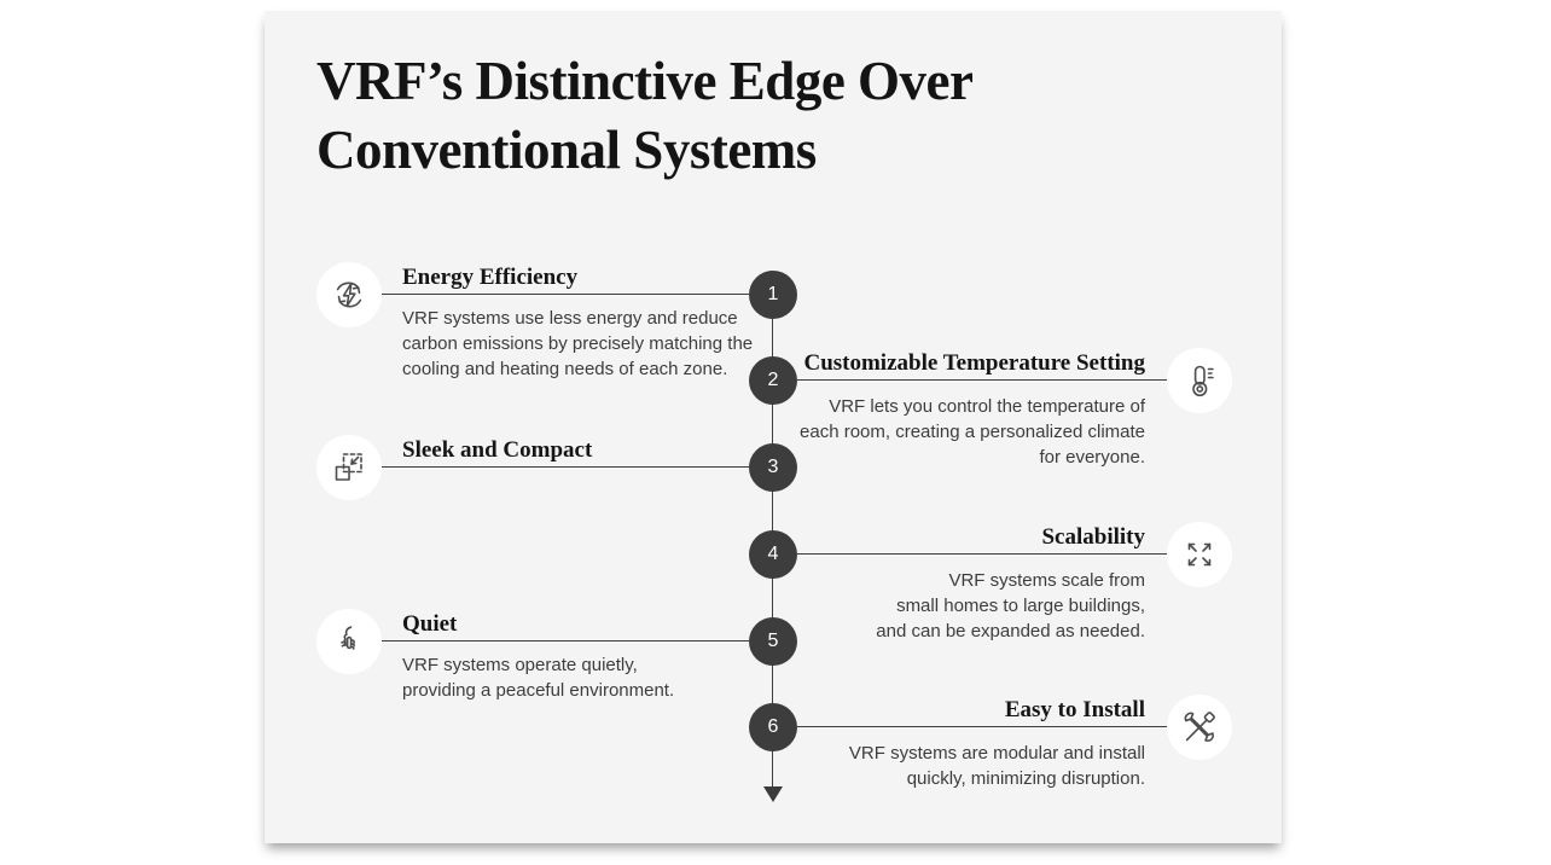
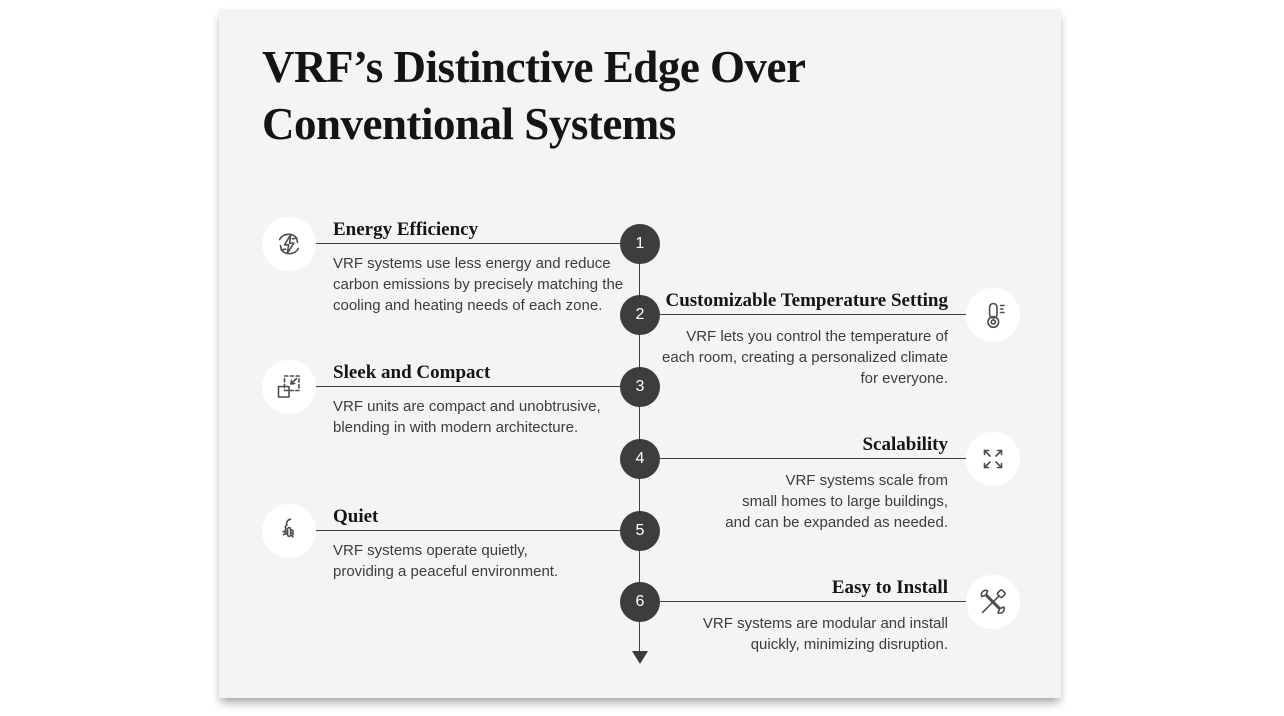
  VRF’s Distinctive Edge Over
  Conventional Systems
  1
  2
  3
  4
  5
  6
  Energy Efficiency
  VRF systems use less energy and reduce
  carbon emissions by precisely matching the
  cooling and heating needs of each zone.
  Customizable Temperature Setting
  VRF lets you control the temperature of
  each room, creating a personalized climate
  for everyone.
  Sleek and Compact
+ VRF units are compact and unobtrusive,
+ blending in with modern architecture.
  Scalability
  VRF systems scale from
  small homes to large buildings,
  and can be expanded as needed.
  Quiet
  VRF systems operate quietly,
  providing a peaceful environment.
  Easy to Install
  VRF systems are modular and install
  quickly, minimizing disruption.
